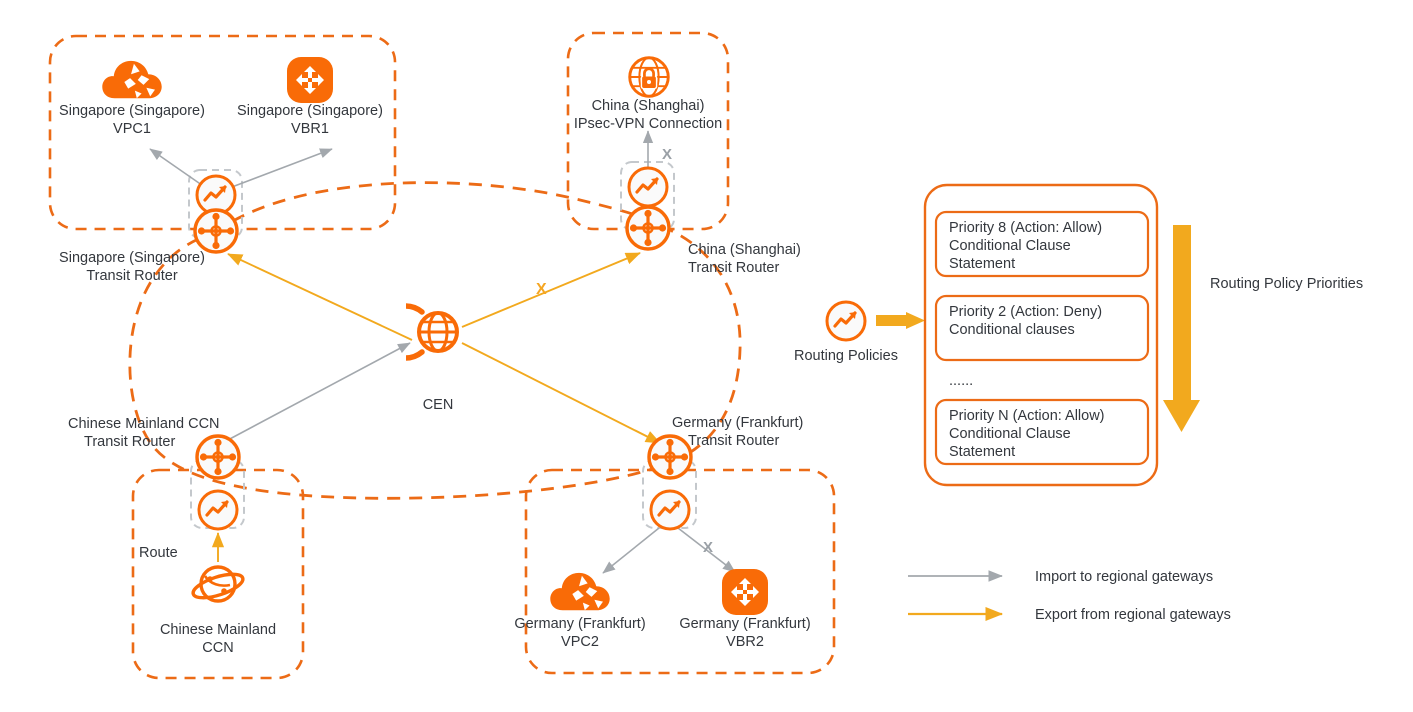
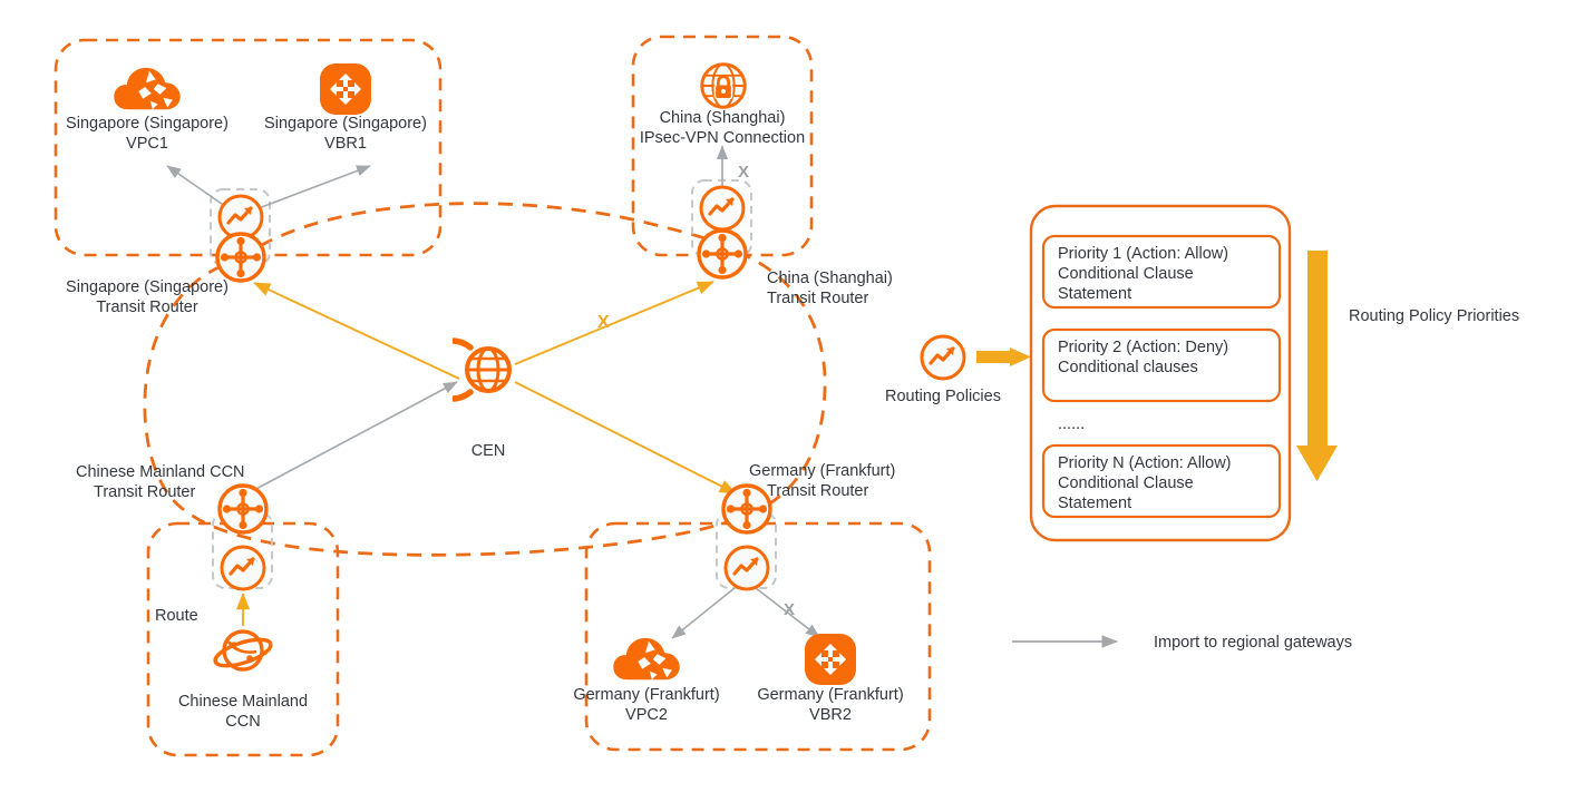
  X
  X
  X
  Singapore (Singapore)
  VPC1
  Singapore (Singapore)
  VBR1
  Singapore (Singapore)
  Transit Router
  China (Shanghai)
  IPsec-VPN Connection
  China (Shanghai)
  Transit Router
  Chinese Mainland CCN
  Transit Router
  Route
  Chinese Mainland
  CCN
  Germany (Frankfurt)
  Transit Router
  Germany (Frankfurt)
  VPC2
  Germany (Frankfurt)
  VBR2
  CEN
  Routing Policies
- Priority 8 (Action: Allow)
+ Priority 1 (Action: Allow)
  Conditional Clause
  Statement
  Priority 2 (Action: Deny)
  Conditional clauses
  ......
  Priority N (Action: Allow)
  Conditional Clause
  Statement
  Routing Policy Priorities
  Import to regional gateways
- Export from regional gateways
